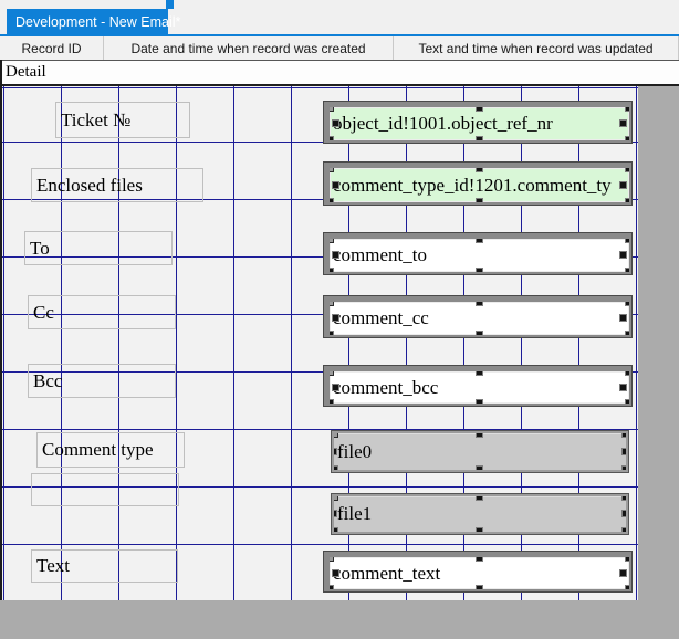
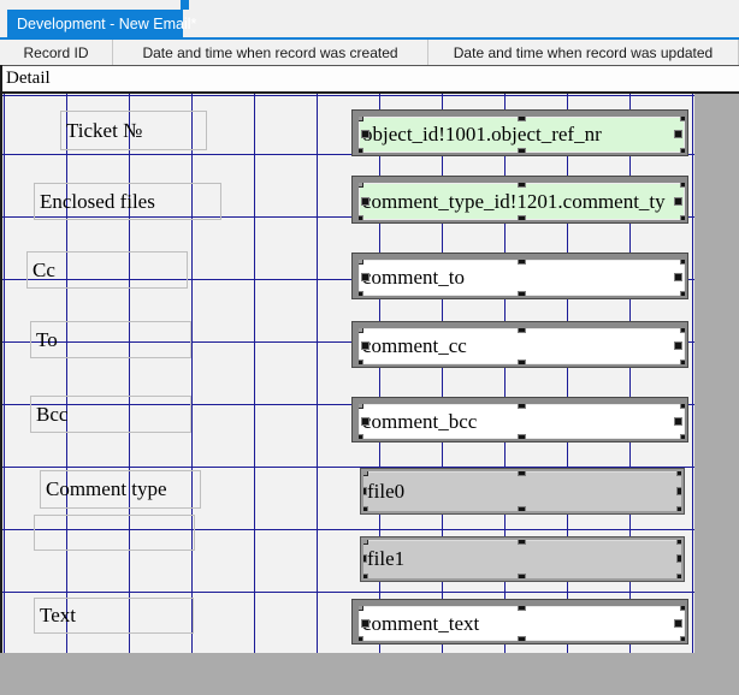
  Development - New Email*
  Record ID
  Date and time when record was created
- Text and time when record was updated
+ Date and time when record was updated
  Detail
  Ticket №
  bject_id!1001.object_ref_nr
  Enclosed files
  omment_type_id!1201.comment_ty
- To
+ Cc
  omment_to
- Cc
+ To
  omment_cc
  Bcc
  omment_bcc
  Comment type
  file0
  file1
  Text
  omment_text
